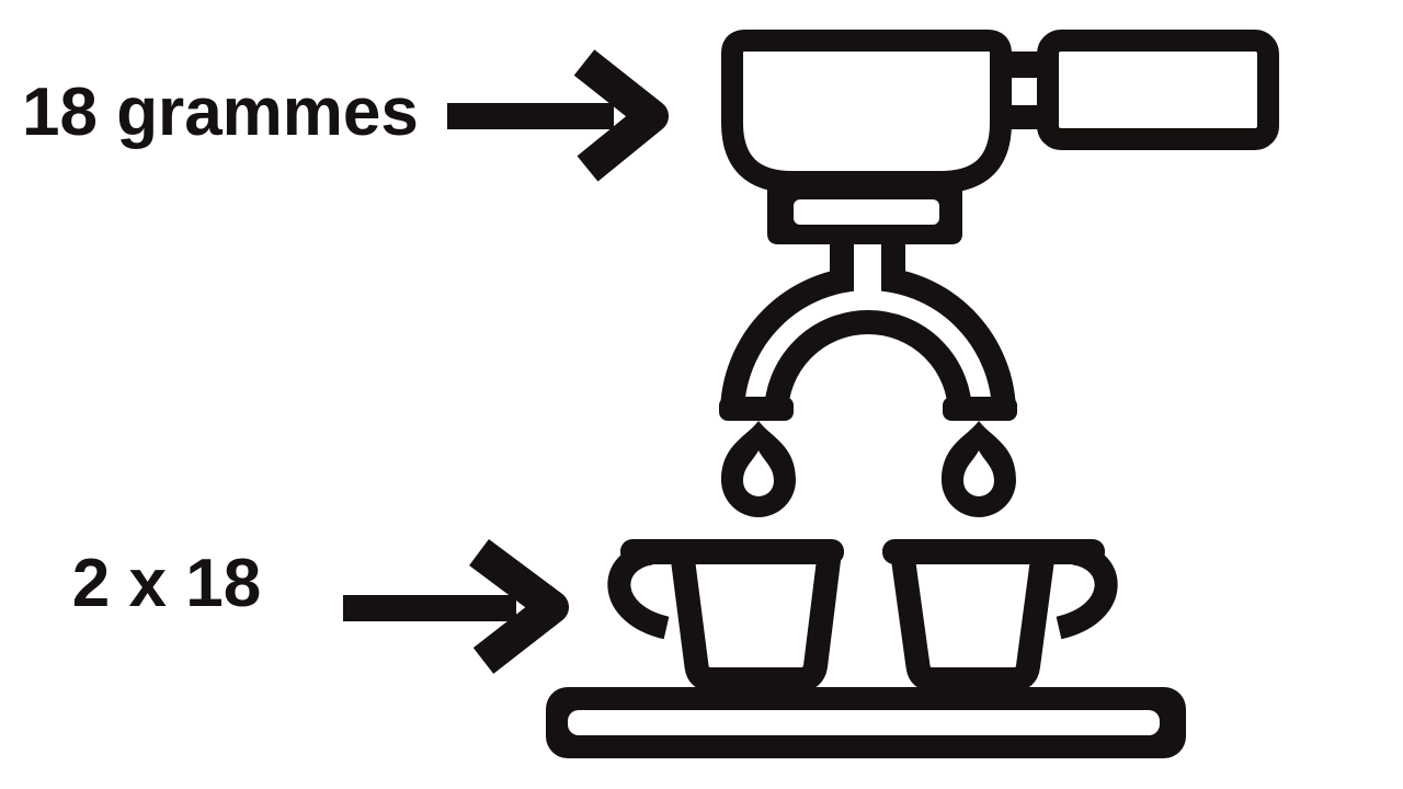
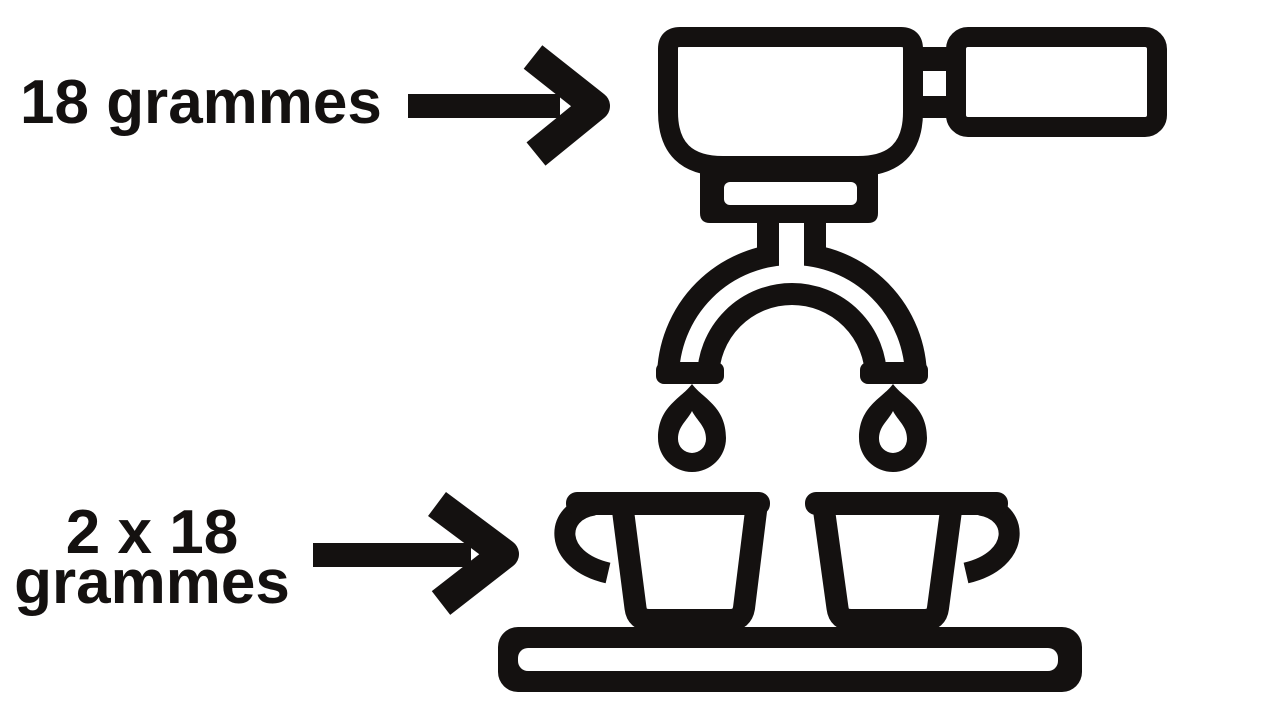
  18 grammes
  2 x 18
+ grammes
